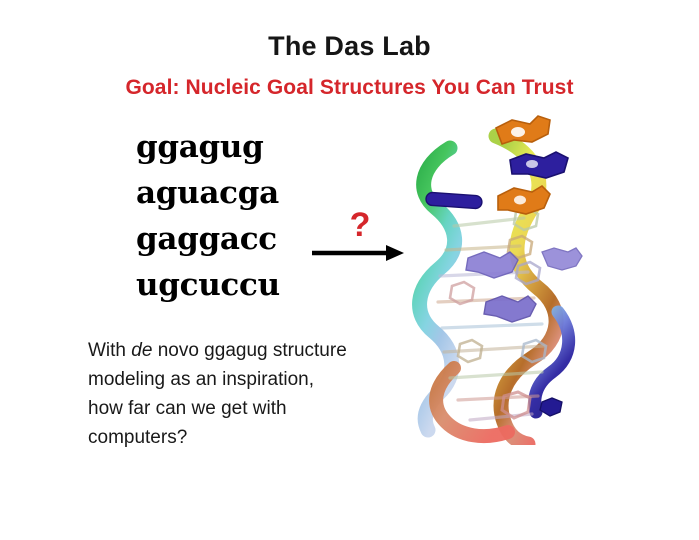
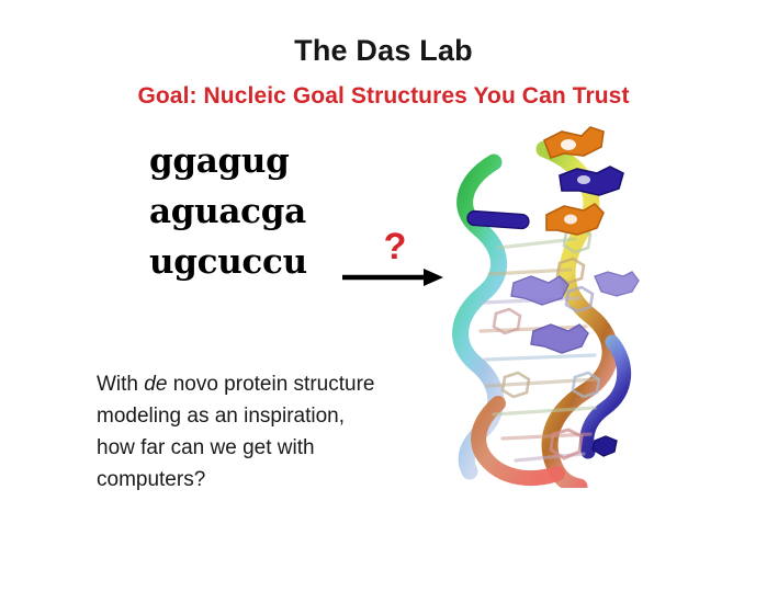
  The Das Lab
  Goal: Nucleic Goal Structures You Can Trust
  ggagug
  aguacga
- gaggacc
  ugcuccu
  ?
- With de novo ggagug structure modeling as an inspiration, how far can we get with computers?
+ With de novo protein structure modeling as an inspiration, how far can we get with computers?
